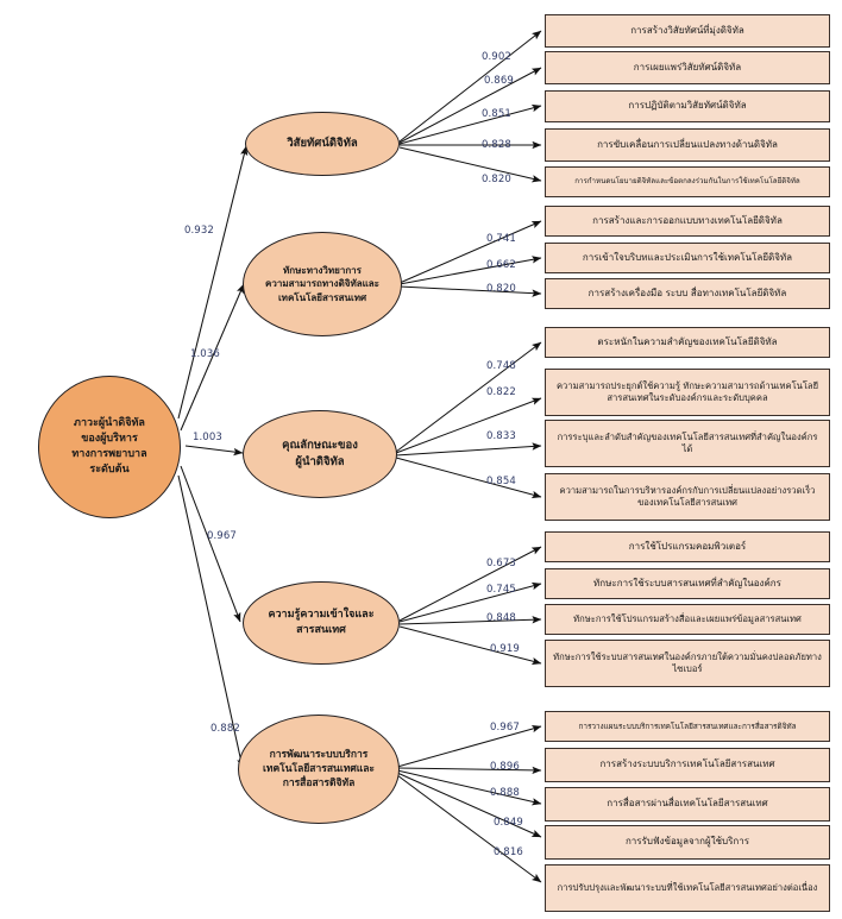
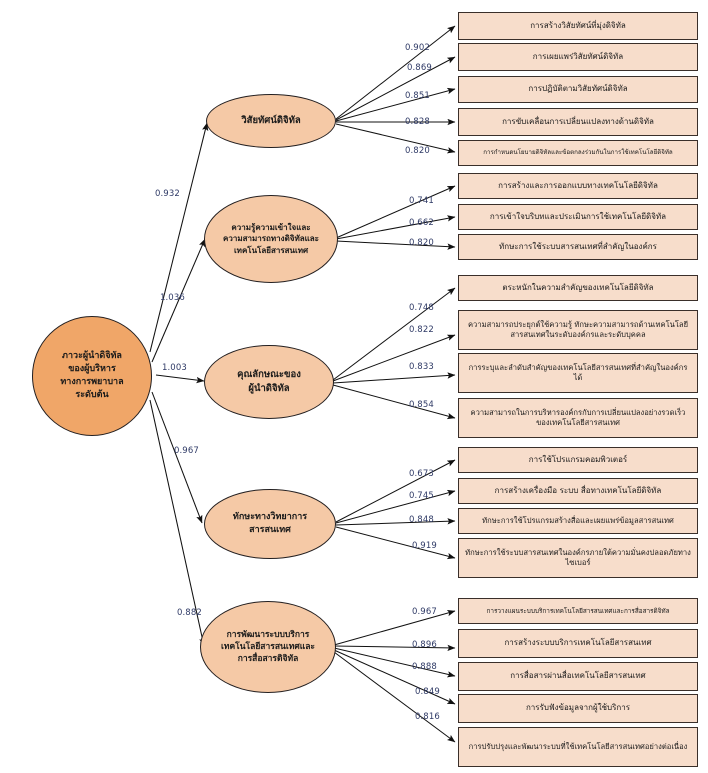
  ภาวะผู้นำดิจิทัล
  ของผู้บริหาร
  ทางการพยาบาล
  ระดับต้น
  วิสัยทัศน์ดิจิทัล
- ทักษะทางวิทยาการ
+ ความรู้ความเข้าใจและ
  ความสามารถทางดิจิทัลและ
  เทคโนโลยีสารสนเทศ
  คุณลักษณะของ
  ผู้นำดิจิทัล
- ความรู้ความเข้าใจและ
+ ทักษะทางวิทยาการ
  สารสนเทศ
  การพัฒนาระบบบริการ
  เทคโนโลยีสารสนเทศและ
  การสื่อสารดิจิทัล
  0.932
  1.036
  1.003
  0.967
  0.882
  การสร้างวิสัยทัศน์ที่มุ่งดิจิทัล
  การเผยแพร่วิสัยทัศน์ดิจิทัล
  การปฏิบัติตามวิสัยทัศน์ดิจิทัล
  การขับเคลื่อนการเปลี่ยนแปลงทางด้านดิจิทัล
  0.902
  0.869
  0.851
  0.828
  0.820
  การสร้างและการออกแบบทางเทคโนโลยีดิจิทัล
  การเข้าใจบริบทและประเมินการใช้เทคโนโลยีดิจิทัล
- การสร้างเครื่องมือ ระบบ สื่อทางเทคโนโลยีดิจิทัล
+ ทักษะการใช้ระบบสารสนเทศที่สำคัญในองค์กร
  0.741
  0.662
  0.820
  ตระหนักในความสำคัญของเทคโนโลยีดิจิทัล
  ความสามารถประยุกต์ใช้ความรู้ ทักษะความสามารถด้านเทคโนโลยีสารสนเทศในระดับองค์กรและระดับบุคคล
  การระบุและลำดับสำคัญของเทคโนโลยีสารสนเทศที่สำคัญในองค์กรได้
  ความสามารถในการบริหารองค์กรกับการเปลี่ยนแปลงอย่างรวดเร็วของเทคโนโลยีสารสนเทศ
  0.748
  0.822
  0.833
  0.854
  การใช้โปรแกรมคอมพิวเตอร์
- ทักษะการใช้ระบบสารสนเทศที่สำคัญในองค์กร
+ การสร้างเครื่องมือ ระบบ สื่อทางเทคโนโลยีดิจิทัล
  ทักษะการใช้โปรแกรมสร้างสื่อและเผยแพร่ข้อมูลสารสนเทศ
  ทักษะการใช้ระบบสารสนเทศในองค์กรภายใต้ความมั่นคงปลอดภัยทางไซเบอร์
  0.673
  0.745
  0.848
  0.919
  การวางแผนระบบบริการเทคโนโลยีสารสนเทศและการสื่อสารดิจิทัล
  การสร้างระบบบริการเทคโนโลยีสารสนเทศ
  การสื่อสารผ่านสื่อเทคโนโลยีสารสนเทศ
  การรับฟังข้อมูลจากผู้ใช้บริการ
  การปรับปรุงและพัฒนาระบบที่ใช้เทคโนโลยีสารสนเทศอย่างต่อเนื่อง
  0.967
  0.896
  0.888
  0.849
  0.816
